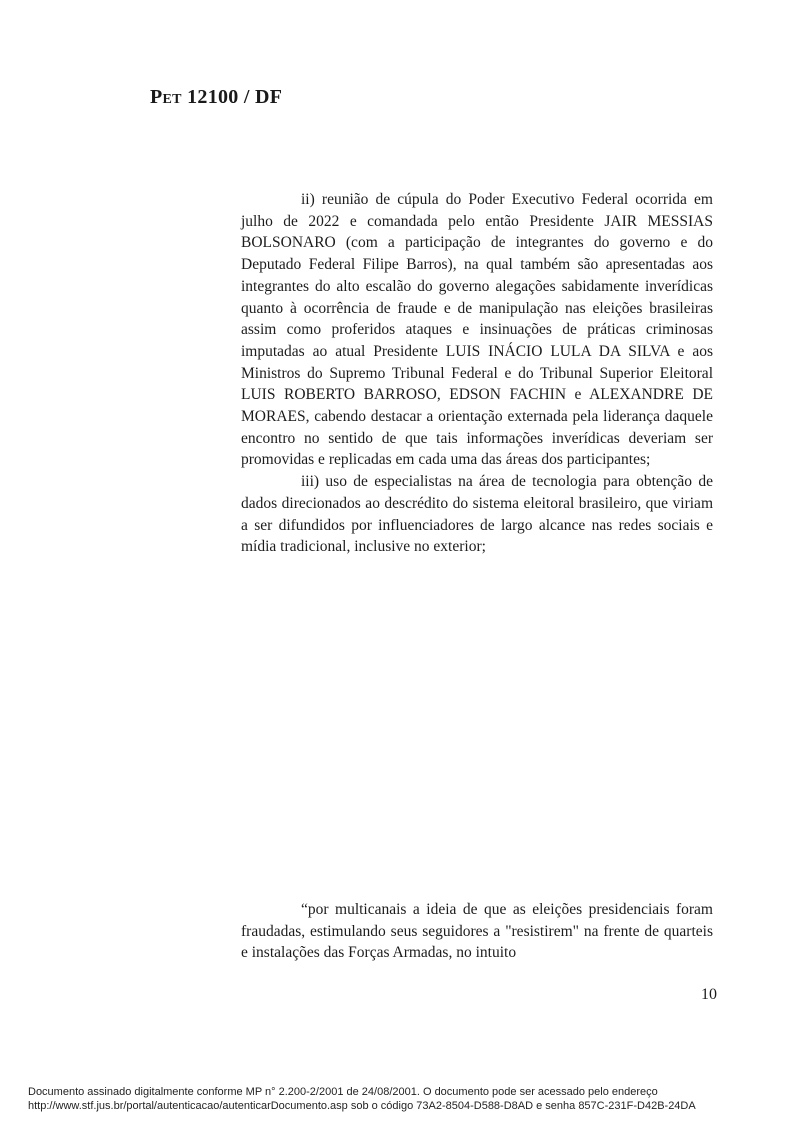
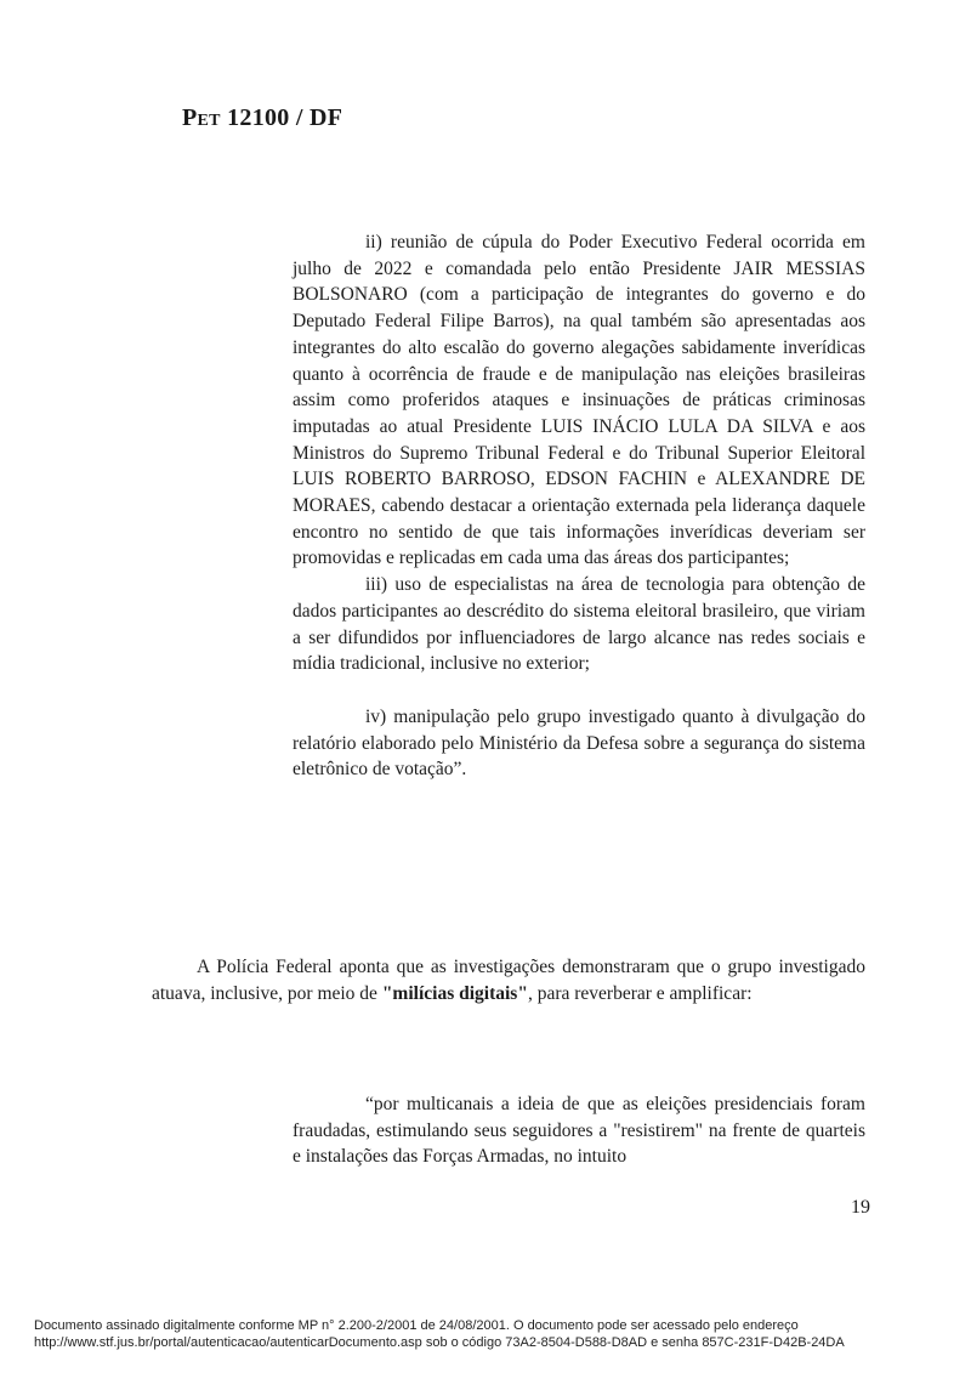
  Pet 12100 / DF
  ii) reunião de cúpula do Poder Executivo Federal ocorrida em julho de 2022 e comandada pelo então Presidente JAIR MESSIAS BOLSONARO (com a participação de integrantes do governo e do Deputado Federal Filipe Barros), na qual também são apresentadas aos integrantes do alto escalão do governo alegações sabidamente inverídicas quanto à ocorrência de fraude e de manipulação nas eleições brasileiras assim como proferidos ataques e insinuações de práticas criminosas imputadas ao atual Presidente LUIS INÁCIO LULA DA SILVA e aos Ministros do Supremo Tribunal Federal e do Tribunal Superior Eleitoral LUIS ROBERTO BARROSO, EDSON FACHIN e ALEXANDRE DE MORAES, cabendo destacar a orientação externada pela liderança daquele encontro no sentido de que tais informações inverídicas deveriam ser promovidas e replicadas em cada uma das áreas dos participantes;
- iii) uso de especialistas na área de tecnologia para obtenção de dados direcionados ao descrédito do sistema eleitoral brasileiro, que viriam a ser difundidos por influenciadores de largo alcance nas redes sociais e mídia tradicional, inclusive no exterior;
+ iii) uso de especialistas na área de tecnologia para obtenção de dados participantes ao descrédito do sistema eleitoral brasileiro, que viriam a ser difundidos por influenciadores de largo alcance nas redes sociais e mídia tradicional, inclusive no exterior;
+ iv) manipulação pelo grupo investigado quanto à divulgação do relatório elaborado pelo Ministério da Defesa sobre a segurança do sistema eletrônico de votação”.
+ A Polícia Federal aponta que as investigações demonstraram que o grupo investigado atuava, inclusive, por meio de "milícias digitais", para reverberar e amplificar:
  “por multicanais a ideia de que as eleições presidenciais foram fraudadas, estimulando seus seguidores a "resistirem" na frente de quarteis e instalações das Forças Armadas, no intuito
- 10
+ 19
  Documento assinado digitalmente conforme MP n° 2.200-2/2001 de 24/08/2001. O documento pode ser acessado pelo endereço
  http://www.stf.jus.br/portal/autenticacao/autenticarDocumento.asp sob o código 73A2-8504-D588-D8AD e senha 857C-231F-D42B-24DA
